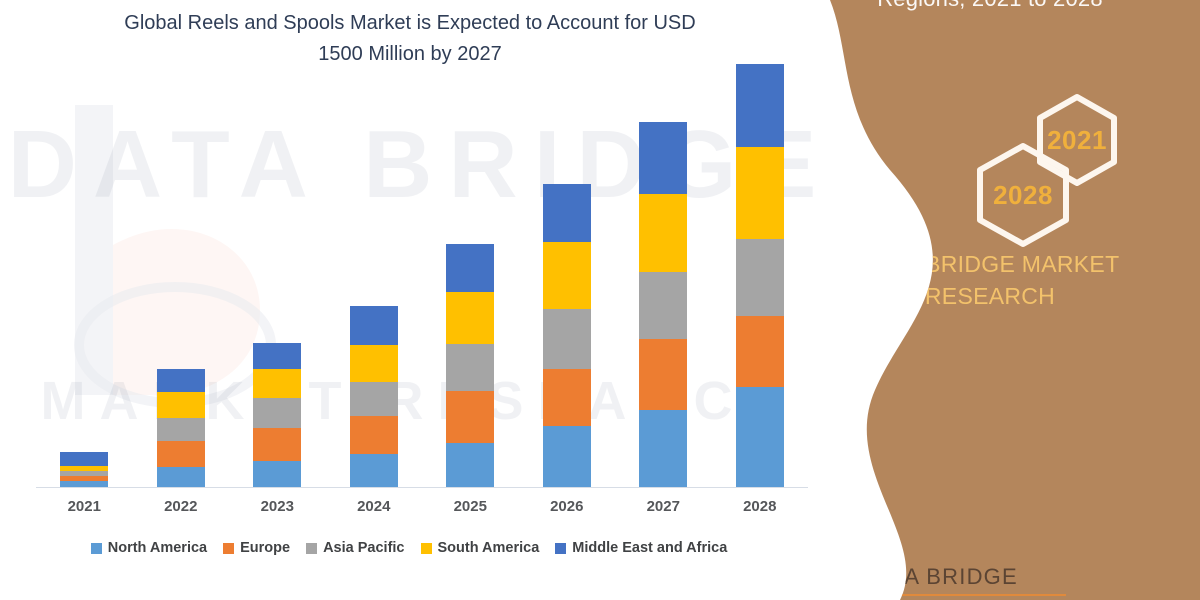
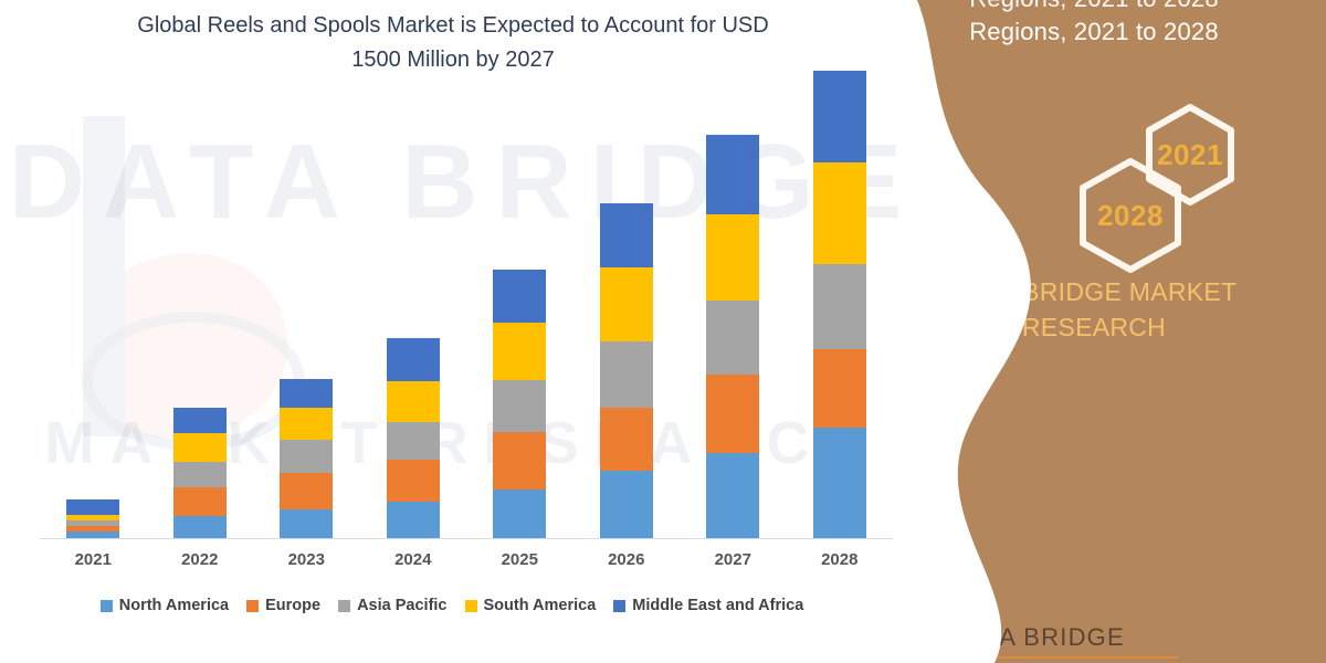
  DATA BRIDGE
  Global Reels and Spools Market is Expected to Account for USD
  1500 Million by 2027
  2021
  2022
  2023
  2024
  2025
  2026
  2027
  2028
  North America
  Europe
  Asia Pacific
  South America
  Middle East and Africa
+ Regions, 2021 to 2028
  2028
  2021
  BRIDGE MARKET
  RESEARCH
  A BRIDGE
